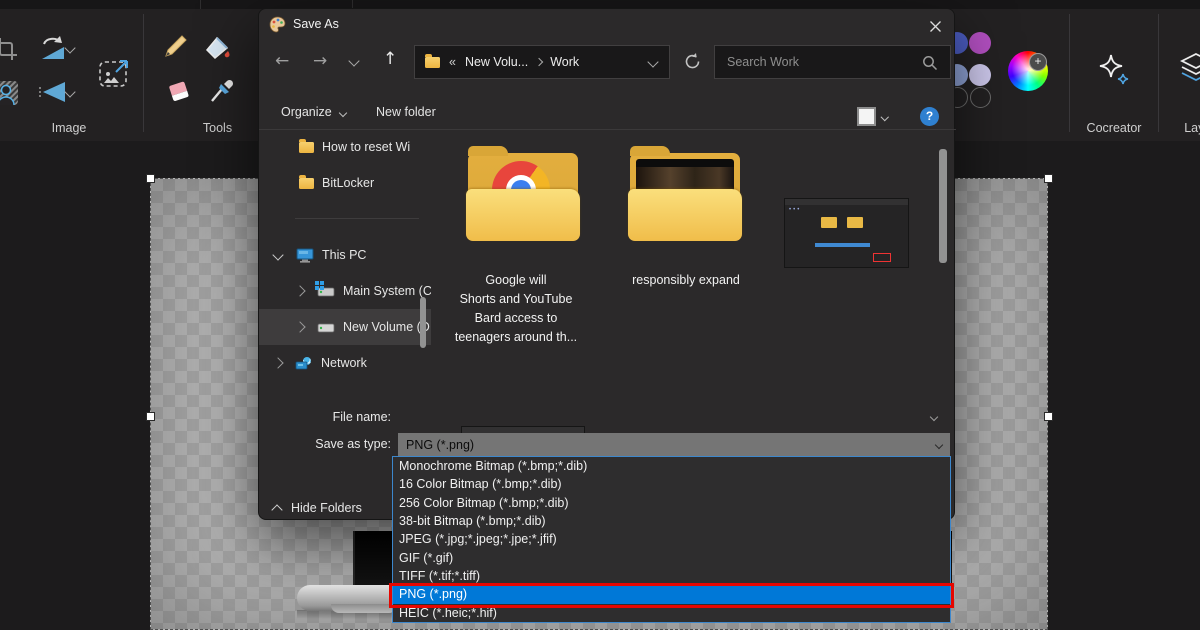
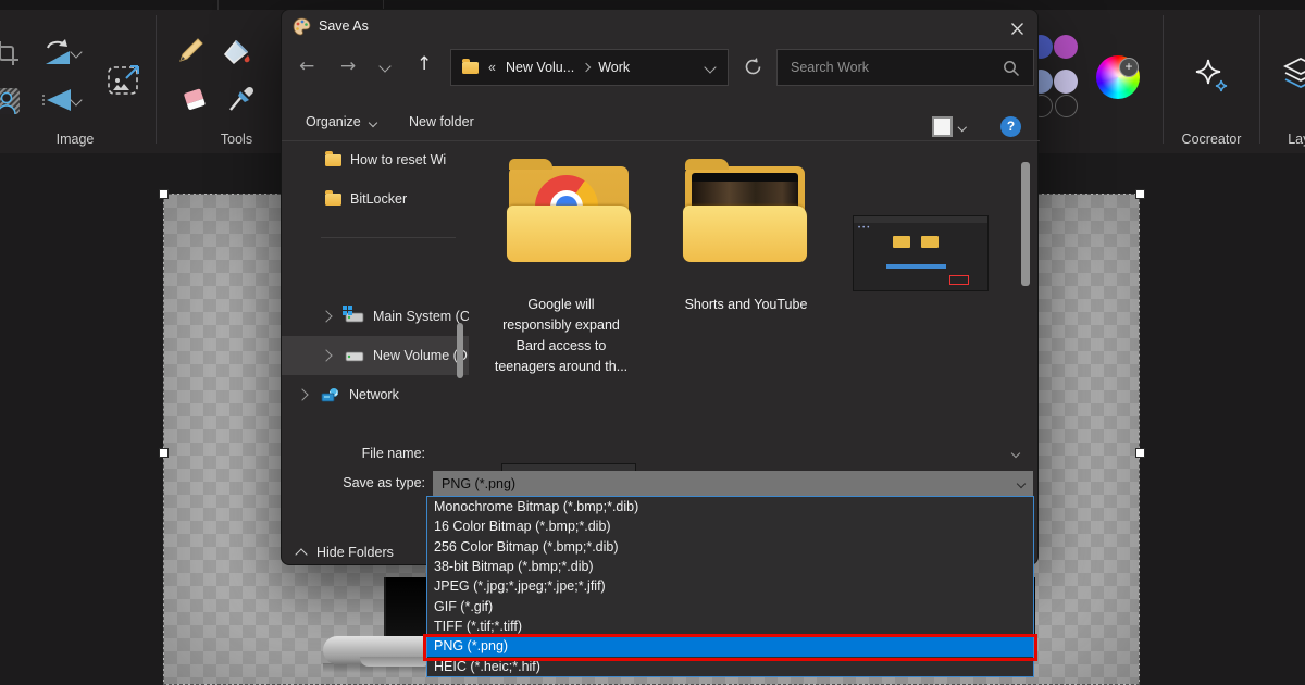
  Image
  Tools
  +
  Cocreator
  Save As
  ←
  →
  ↑
  «
  New Volu...
  Work
  Search Work
  Organize
  New folder
  ?
  How to reset Wi
  BitLocker
- This PC
  Main System (C
  New Volume (
  Network
  Google will
- Shorts and YouTube
+ responsibly expand
  Bard access to
  teenagers around th...
- responsibly expand
+ Shorts and YouTube
  File name:
  Save as type:
  PNG (*.png)
  Hide Folders
  Monochrome Bitmap (*.bmp;*.dib)
  16 Color Bitmap (*.bmp;*.dib)
  256 Color Bitmap (*.bmp;*.dib)
  38-bit Bitmap (*.bmp;*.dib)
  JPEG (*.jpg;*.jpeg;*.jpe;*.jfif)
  GIF (*.gif)
  TIFF (*.tif;*.tiff)
  PNG (*.png)
  HEIC (*.heic;*.hif)
